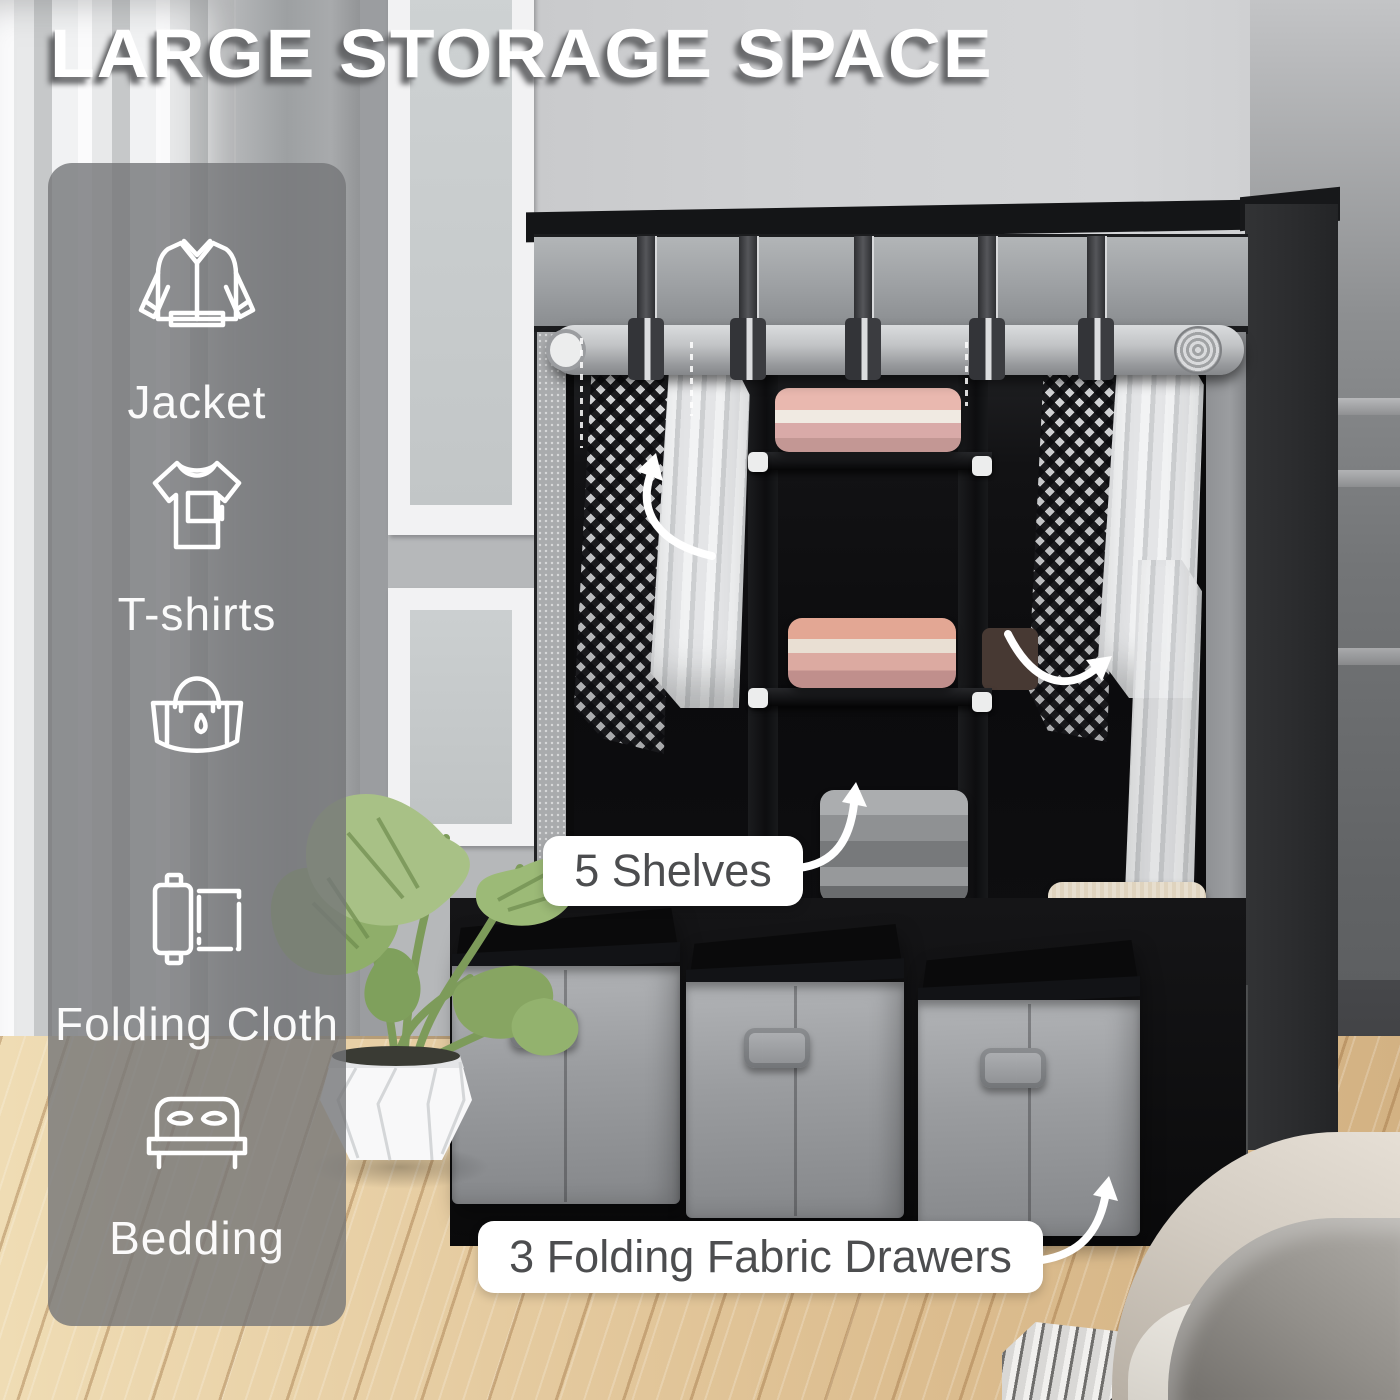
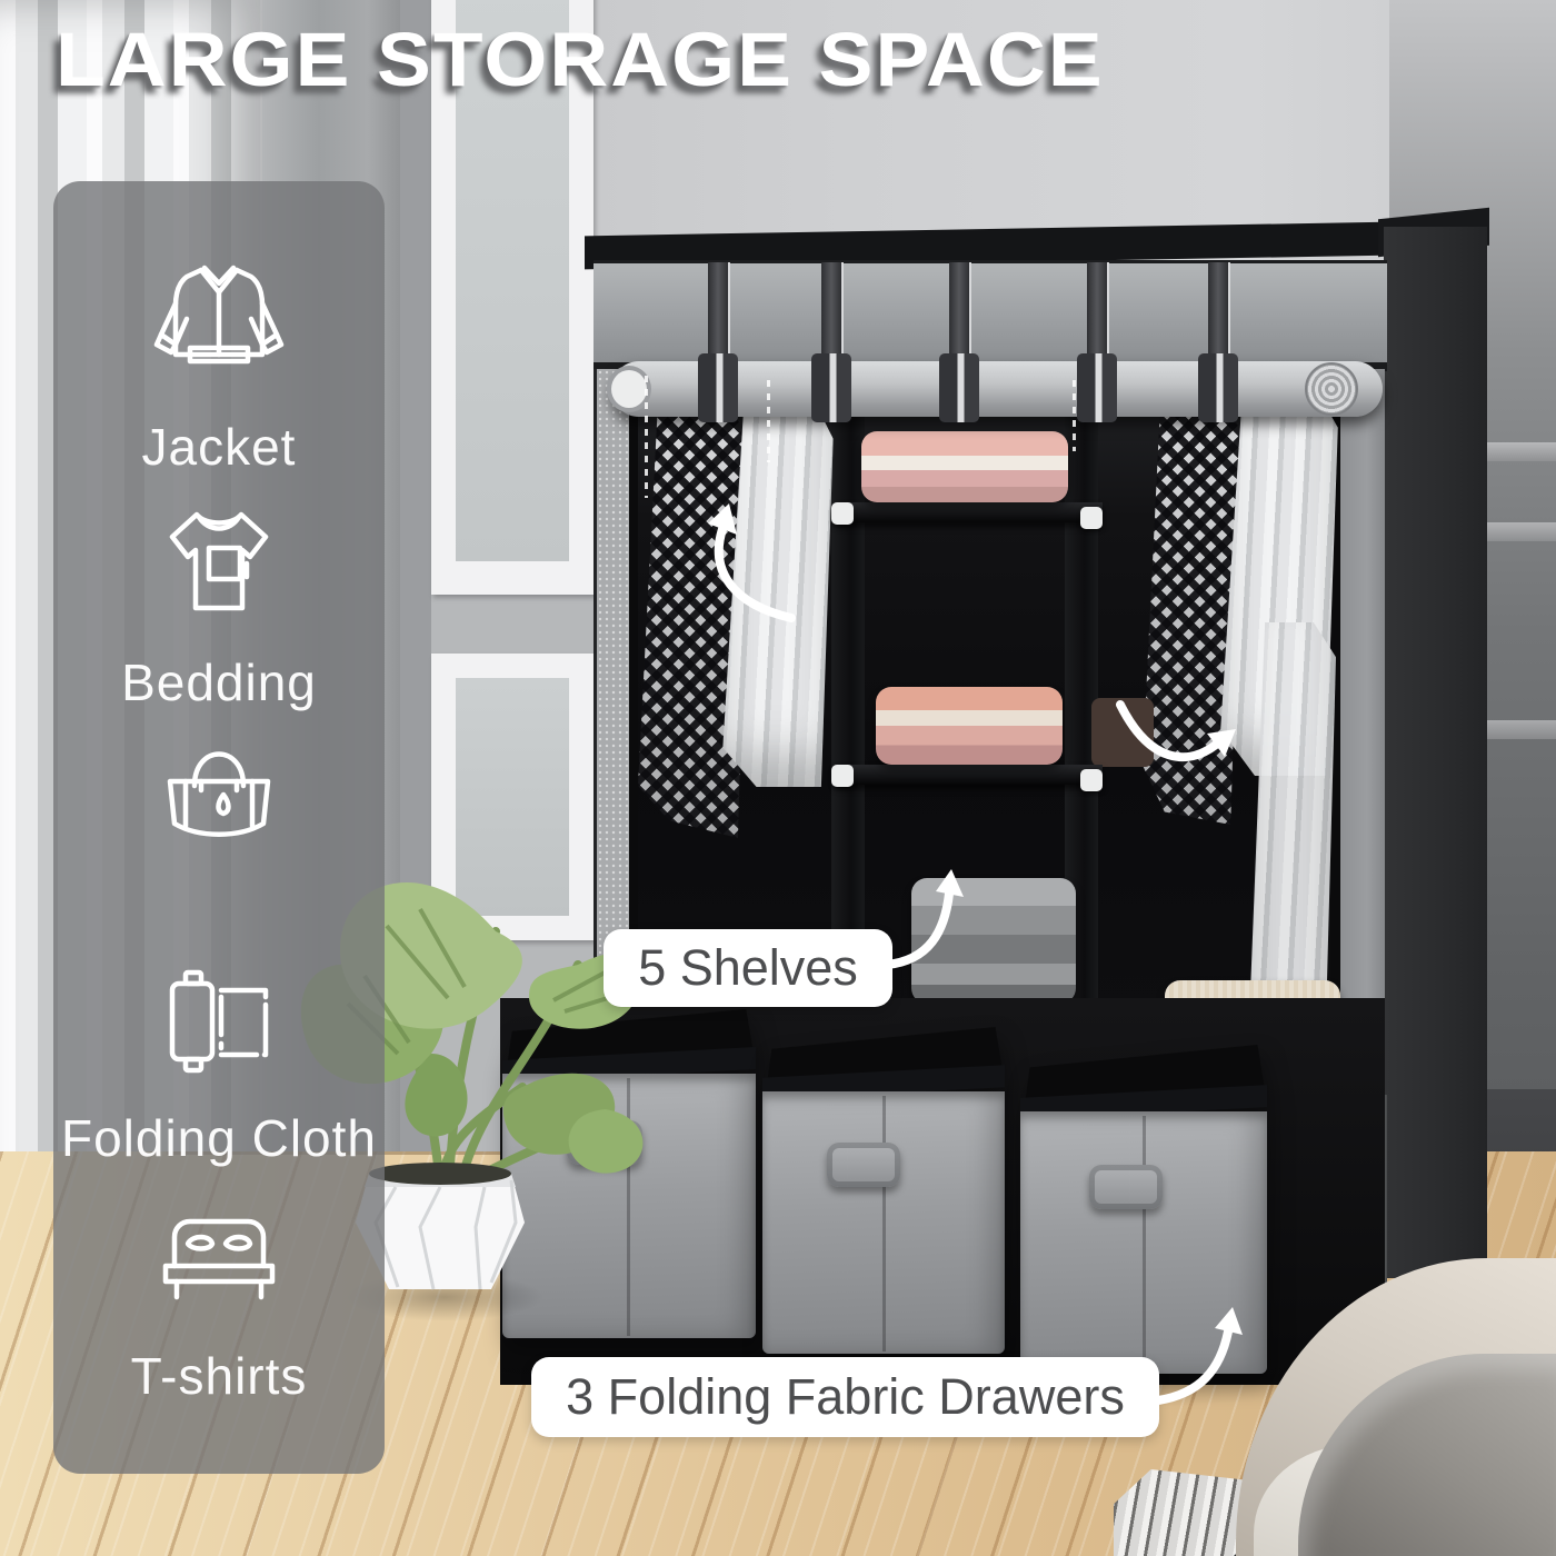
  Jacket
- T-shirts
+ Bedding
  Folding Cloth
- Bedding
+ T-shirts
  LARGE STORAGE SPACE
  5 Shelves
  3 Folding Fabric Drawers
